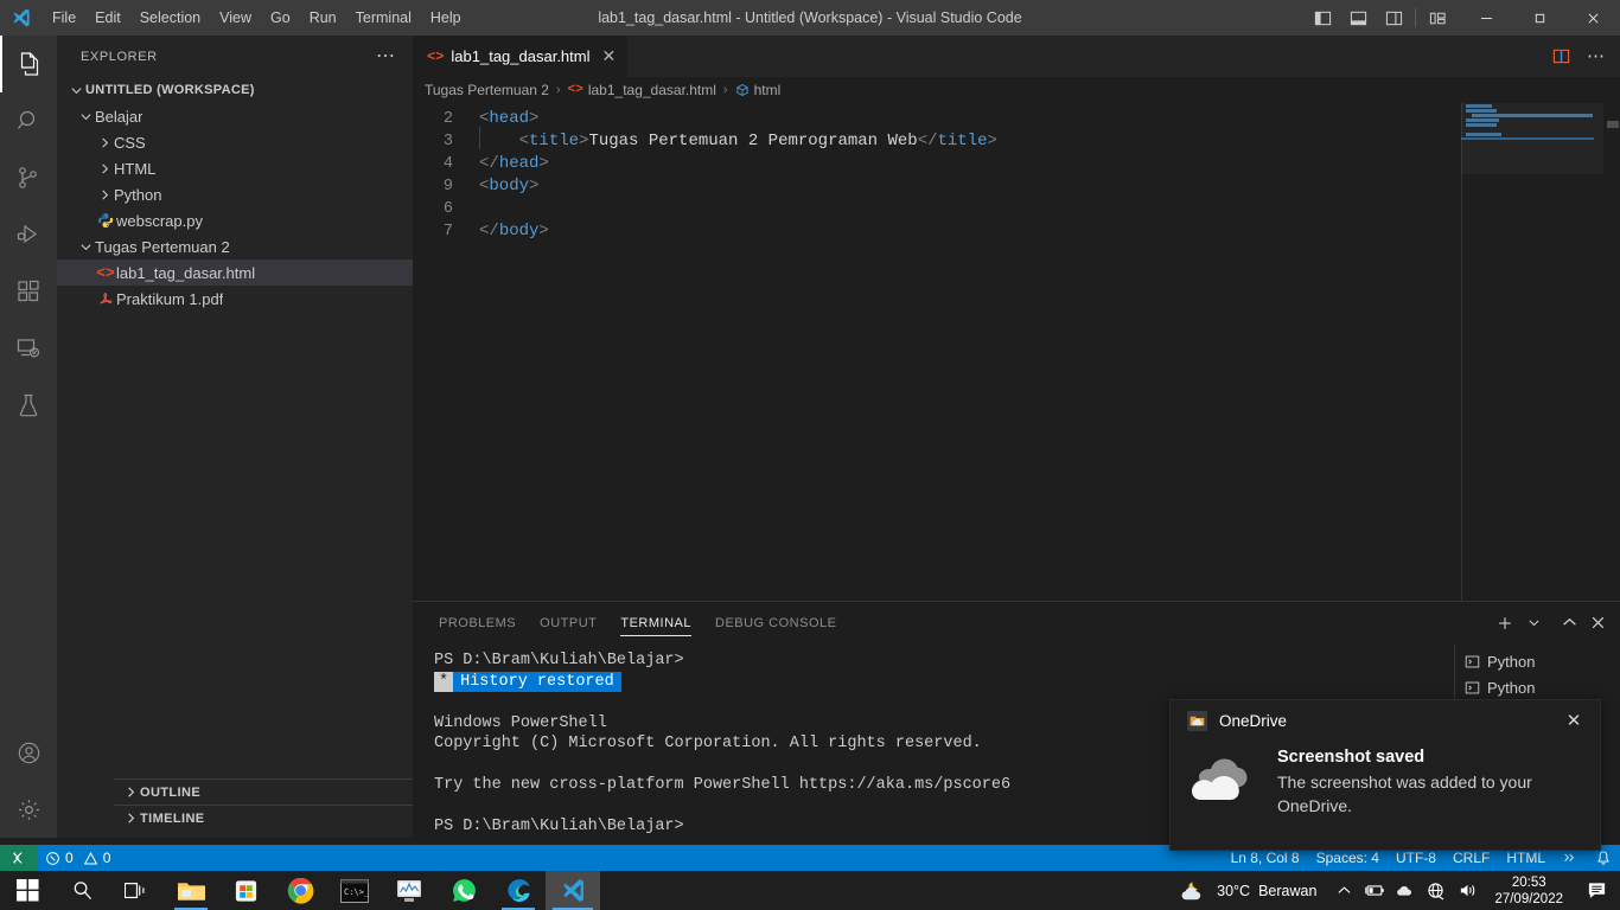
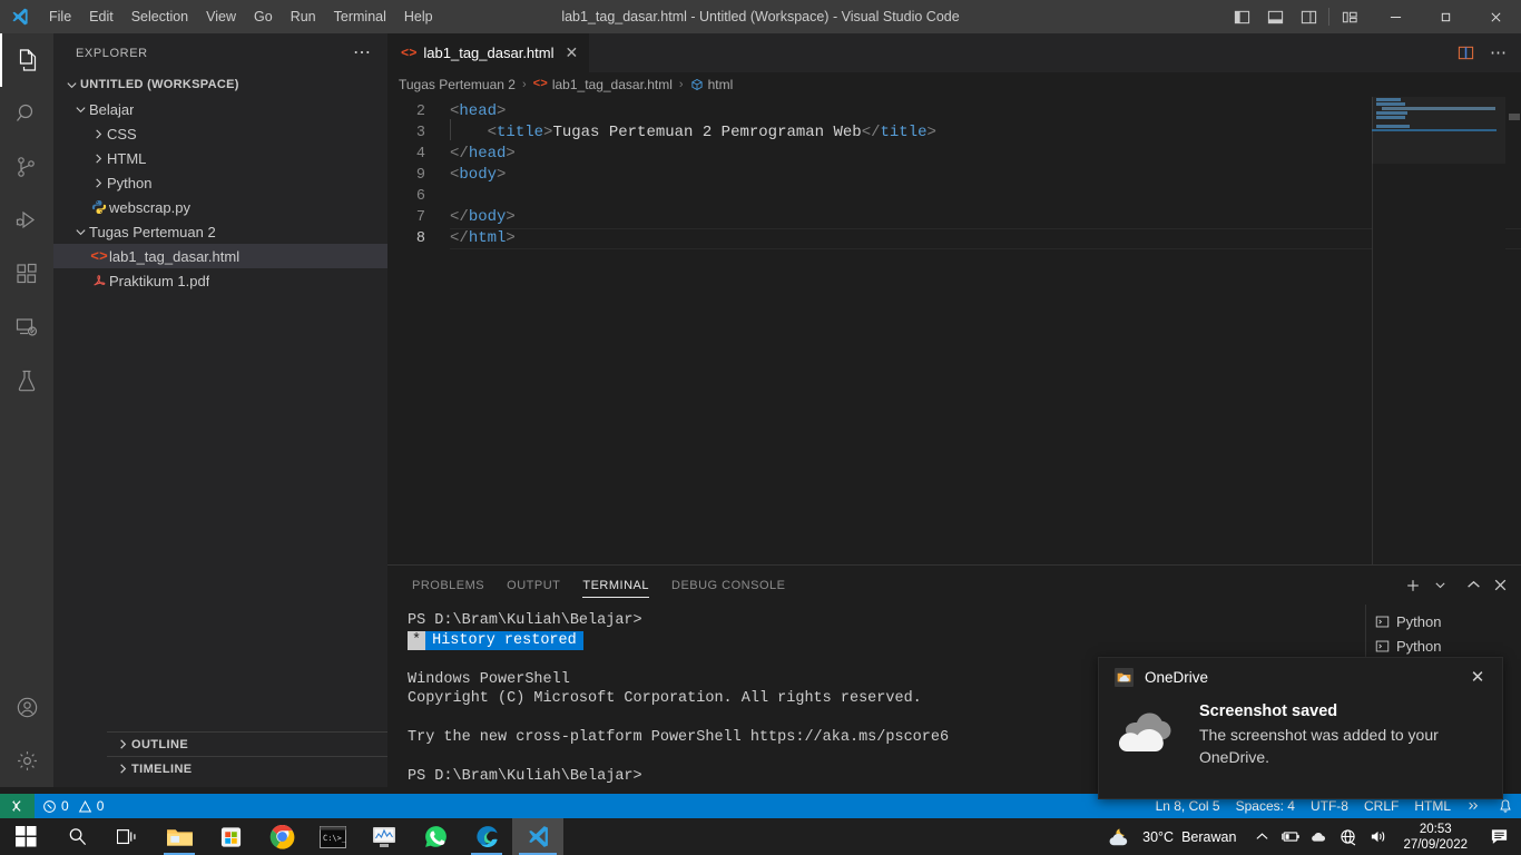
  File
  Edit
  Selection
  View
  Go
  Run
  Terminal
  Help
  lab1_tag_dasar.html - Untitled (Workspace) - Visual Studio Code
  EXPLORER
  ⋯
  UNTITLED (WORKSPACE)
  Belajar
  CSS
  HTML
  Python
  webscrap.py
  Tugas Pertemuan 2
  <>
  lab1_tag_dasar.html
  Praktikum 1.pdf
  OUTLINE
  TIMELINE
  <>
  lab1_tag_dasar.html
  ✕
  ⋯
  Tugas Pertemuan 2
  ›
  <>
  lab1_tag_dasar.html
  ›
  html
  2
  <head>
  3
  <title>Tugas Pertemuan 2 Pemrograman Web</title>
  4
  </head>
  9
  <body>
  6
  7
  </body>
+ 8
+ </html>
  PROBLEMS
  OUTPUT
  TERMINAL
  DEBUG CONSOLE
  PS D:\Bram\Kuliah\Belajar>
  * History restored
  Windows PowerShell
  Copyright (C) Microsoft Corporation. All rights reserved.
  Try the new cross-platform PowerShell https://aka.ms/pscore6
  PS D:\Bram\Kuliah\Belajar>
  Python
  Python
  0
  0
- Ln 8, Col 8
+ Ln 8, Col 5
  Spaces: 4
  UTF-8
  CRLF
  HTML
  OneDrive
  ✕
  Screenshot saved
  The screenshot was added to your OneDrive.
  C:\>_
  30°C
  Berawan
  20:53
  27/09/2022
